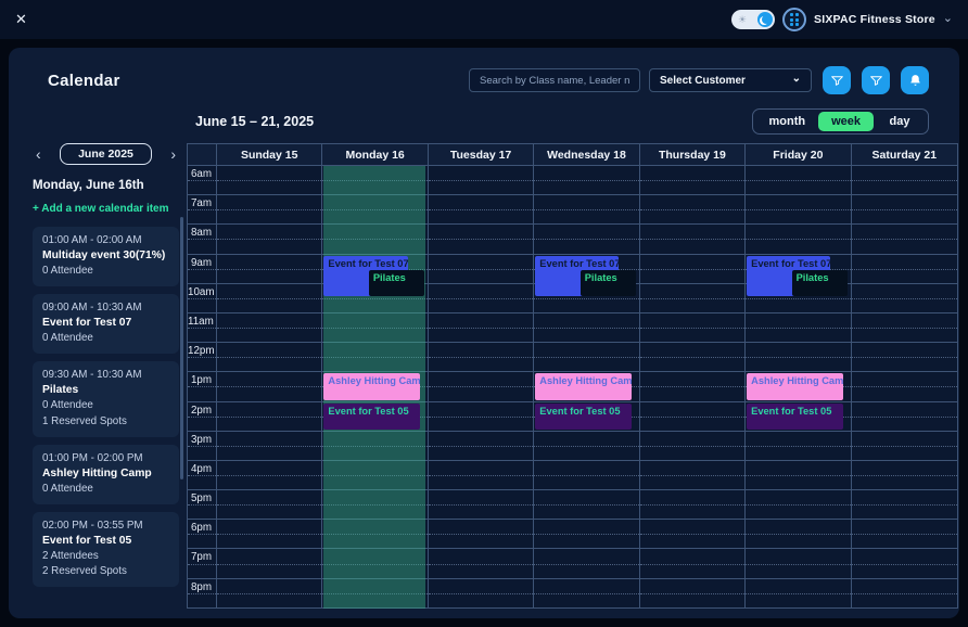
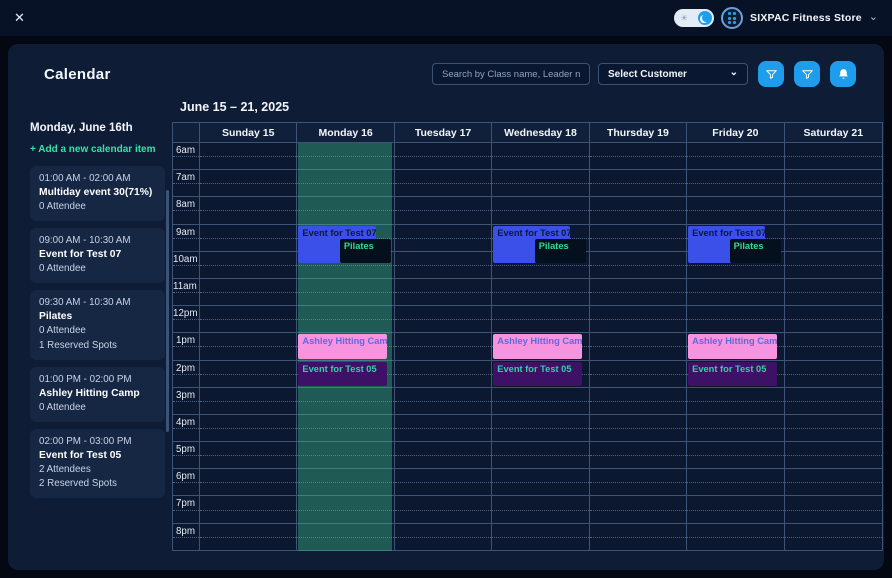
  ✕
  ☀
  SIXPAC Fitness Store
  ⌄
  Calendar
  Search by Class name, Leader n
  Select Customer
  ⌄
  June 15 – 21, 2025
- month
- week
- day
- ‹
- June 2025
- ›
  Monday, June 16th
  + Add a new calendar item
  01:00 AM - 02:00 AM
  Multiday event 30(71%)
  0 Attendee
  09:00 AM - 10:30 AM
  Event for Test 07
  0 Attendee
  09:30 AM - 10:30 AM
  Pilates
  0 Attendee
  1 Reserved Spots
  01:00 PM - 02:00 PM
  Ashley Hitting Camp
  0 Attendee
- 02:00 PM - 03:55 PM
+ 02:00 PM - 03:00 PM
  Event for Test 05
  2 Attendees
  2 Reserved Spots
  Sunday 15
  Monday 16
  Tuesday 17
  Wednesday 18
  Thursday 19
  Friday 20
  Saturday 21
  6am
  7am
  8am
  9am
  10am
  11am
  12pm
  1pm
  2pm
  3pm
  4pm
  5pm
  6pm
  7pm
  8pm
  Event for Test 07
  Pilates
  Ashley Hitting Cam
  Event for Test 05
  Event for Test 07
  Pilates
  Ashley Hitting Cam
  Event for Test 05
  Event for Test 07
  Pilates
  Ashley Hitting Cam
  Event for Test 05
